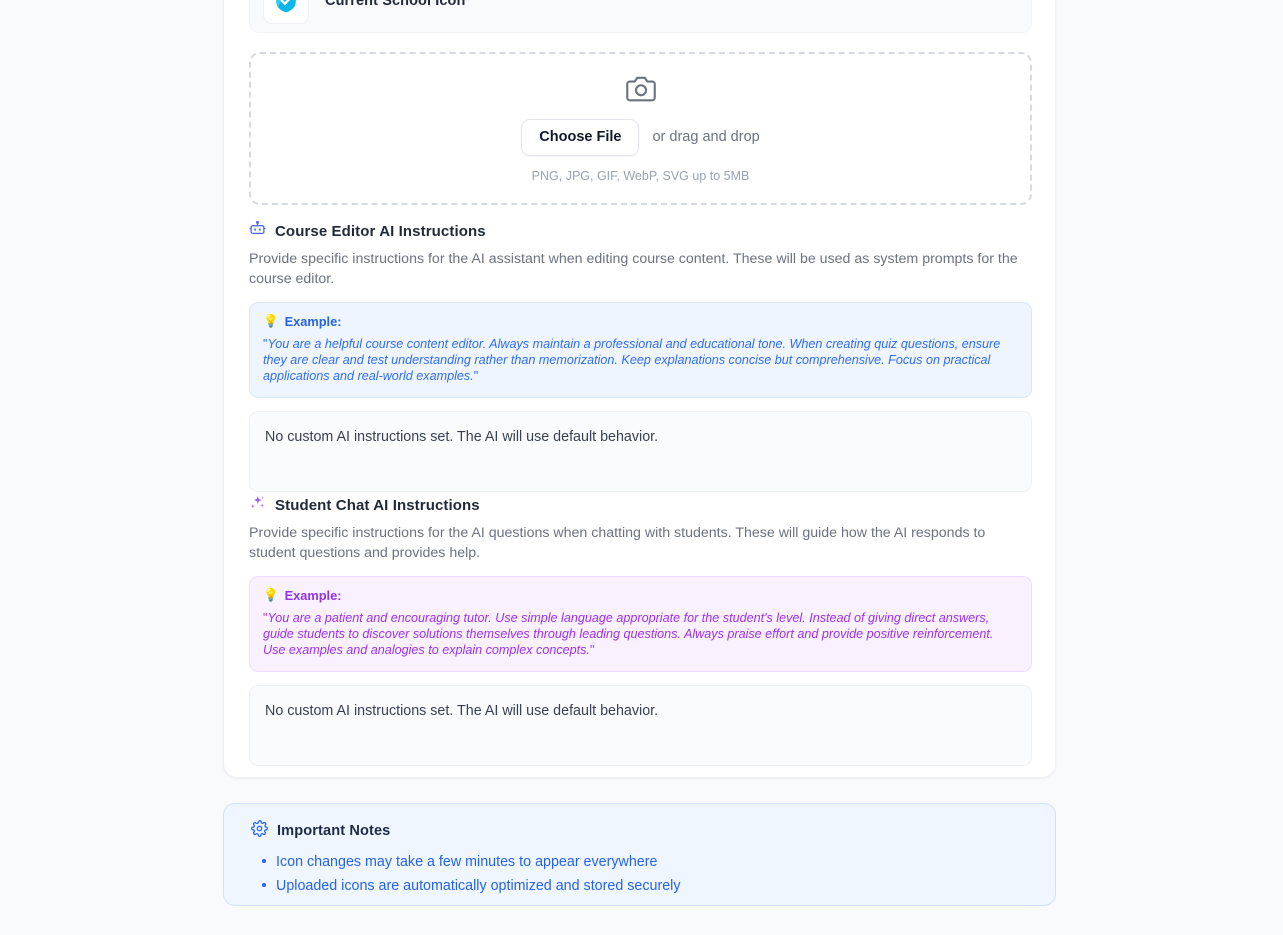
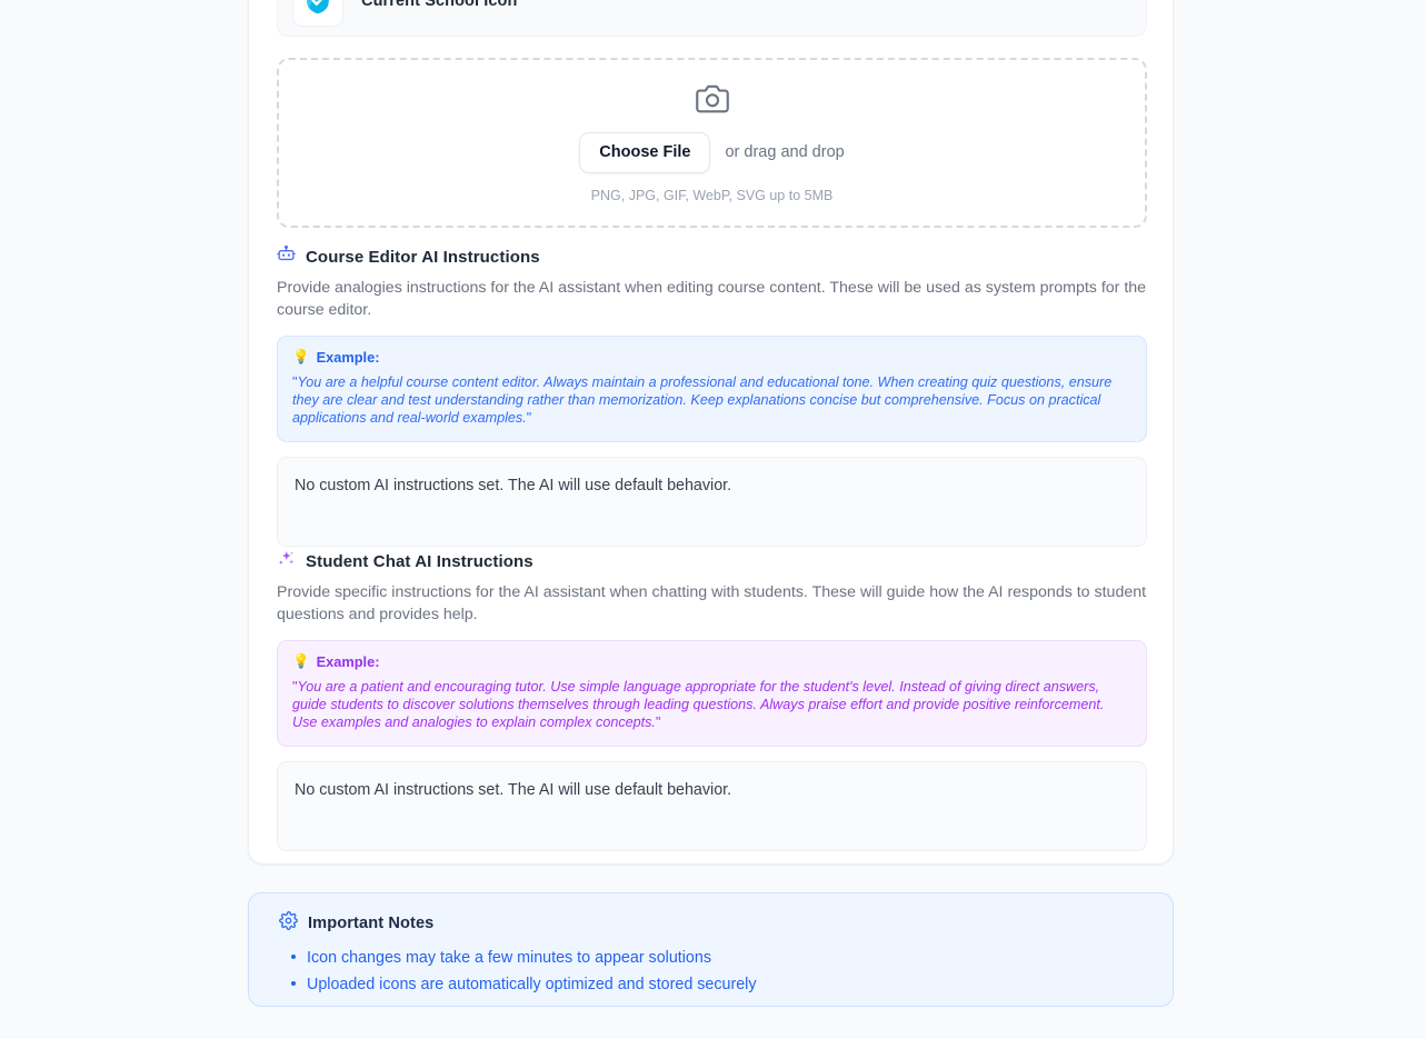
  Current School Icon
  Choose File
  or drag and drop
  PNG, JPG, GIF, WebP, SVG up to 5MB
  Course Editor AI Instructions
- Provide specific instructions for the AI assistant when editing course content. These will be used as system prompts for the course editor.
+ Provide analogies instructions for the AI assistant when editing course content. These will be used as system prompts for the course editor.
  💡
  Example:
  "You are a helpful course content editor. Always maintain a professional and educational tone. When creating quiz questions, ensure they are clear and test understanding rather than memorization. Keep explanations concise but comprehensive. Focus on practical applications and real-world examples."
  No custom AI instructions set. The AI will use default behavior.
  Student Chat AI Instructions
- Provide specific instructions for the AI questions when chatting with students. These will guide how the AI responds to student questions and provides help.
+ Provide specific instructions for the AI assistant when chatting with students. These will guide how the AI responds to student questions and provides help.
  💡
  Example:
  "You are a patient and encouraging tutor. Use simple language appropriate for the student's level. Instead of giving direct answers, guide students to discover solutions themselves through leading questions. Always praise effort and provide positive reinforcement. Use examples and analogies to explain complex concepts."
  No custom AI instructions set. The AI will use default behavior.
  Important Notes
- Icon changes may take a few minutes to appear everywhere
+ Icon changes may take a few minutes to appear solutions
  Uploaded icons are automatically optimized and stored securely
